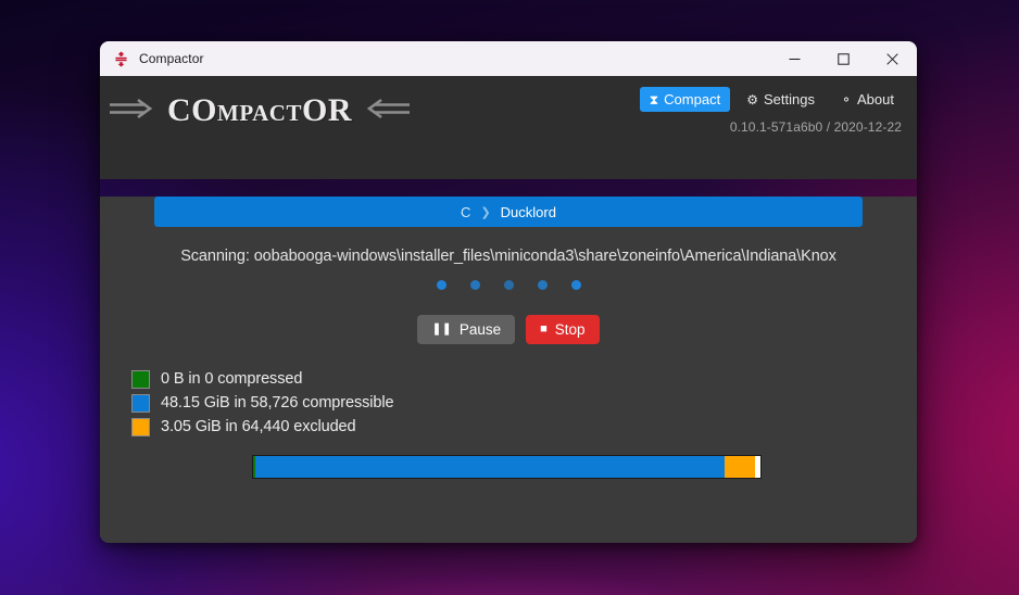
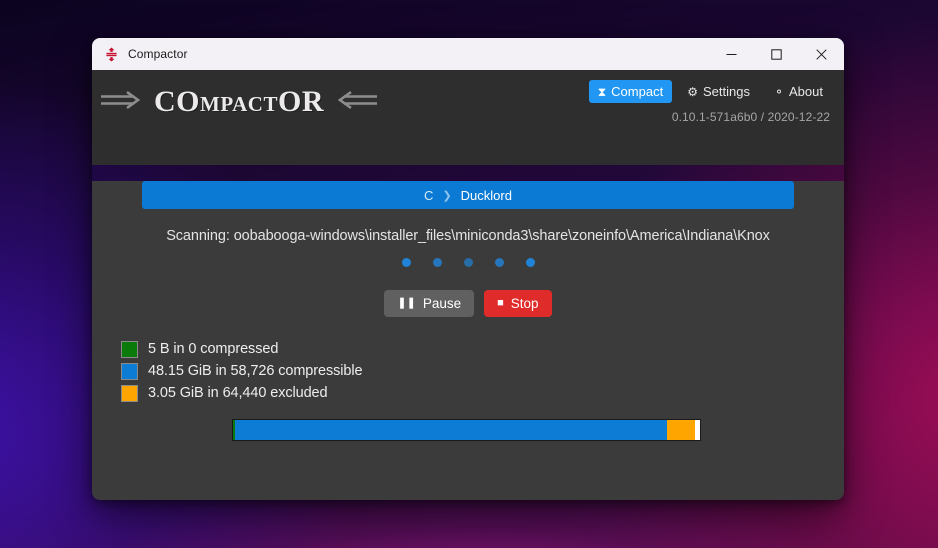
  Compactor
  COMPACTOR
  ⧗
  Compact
  ⚙
  Settings
  ⚬
  About
  0.10.1-571a6b0 / 2020-12-22
  C
  ❯
  Ducklord
  Scanning: oobabooga-windows\installer_files\miniconda3\share\zoneinfo\America\Indiana\Knox
  ❚❚
  Pause
  ■
  Stop
- 0 B in 0 compressed
+ 5 B in 0 compressed
  48.15 GiB in 58,726 compressible
  3.05 GiB in 64,440 excluded
